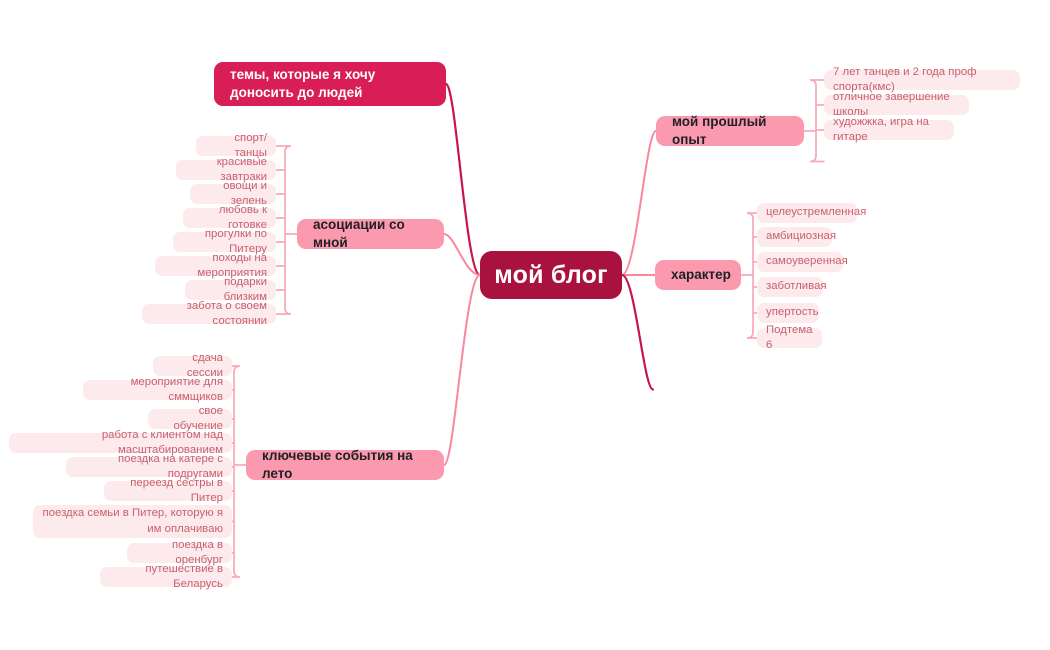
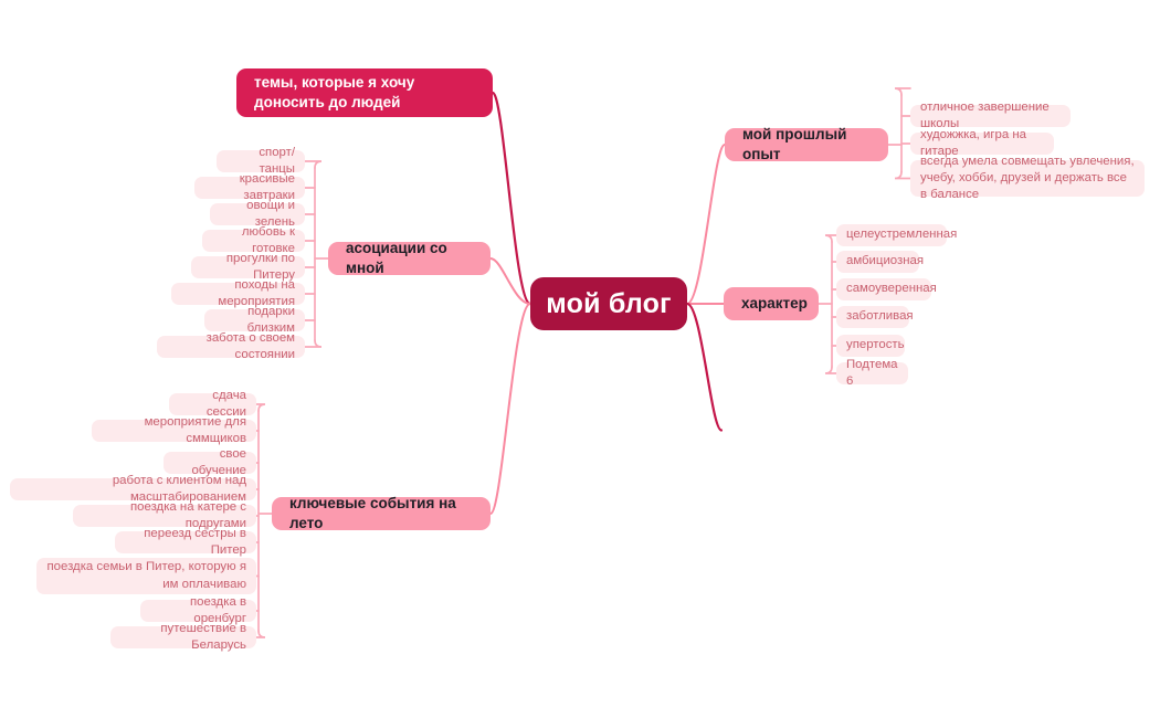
  мой блог
  темы, которые я хочу доносить до людей
  асоциации со мной
  спорт/танцы
  красивые завтраки
  овощи и зелень
  любовь к готовке
  прогулки по Питеру
  походы на мероприятия
  подарки близким
  забота о своем состоянии
  ключевые события на лето
  сдача сессии
  мероприятие для сммщиков
  свое обучение
  работа с клиентом над масштабированием
  поездка на катере с подругами
  переезд сестры в Питер
  поездка семьи в Питер, которую я им оплачиваю
  поездка в оренбург
  путешествие в Беларусь
  мой прошлый опыт
- 7 лет танцев и 2 года проф спорта(кмс)
  отличное завершение школы
  художжка, игра на гитаре
+ всегда умела совмещать увлечения, учебу, хобби, друзей и держать все в балансе
  характер
  целеустремленная
  амбициозная
  самоуверенная
  заботливая
  упертость
  Подтема 6
